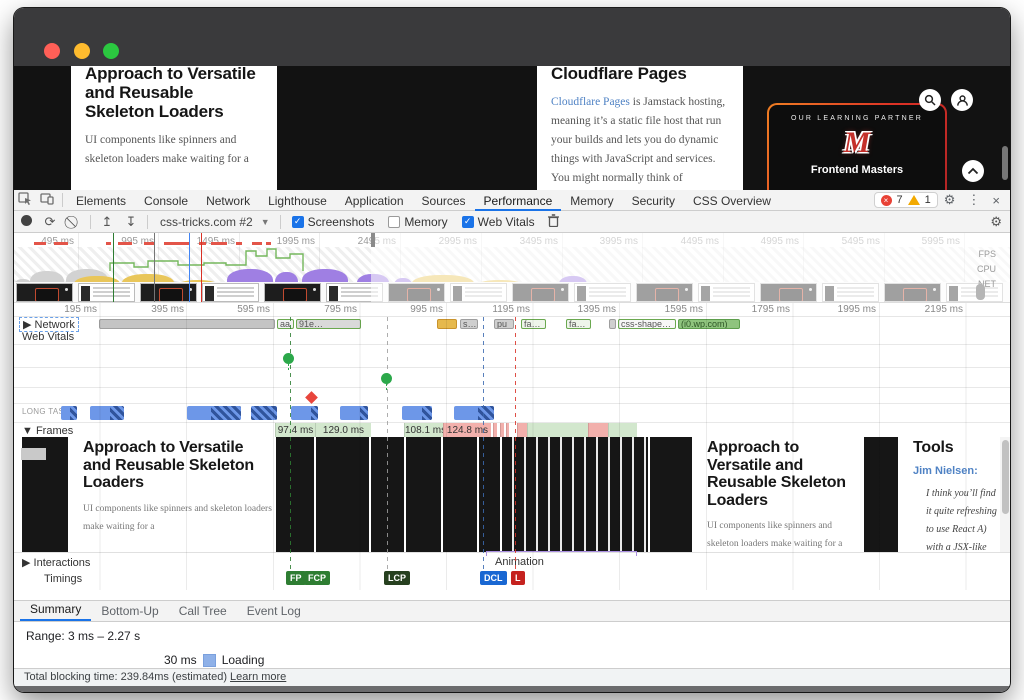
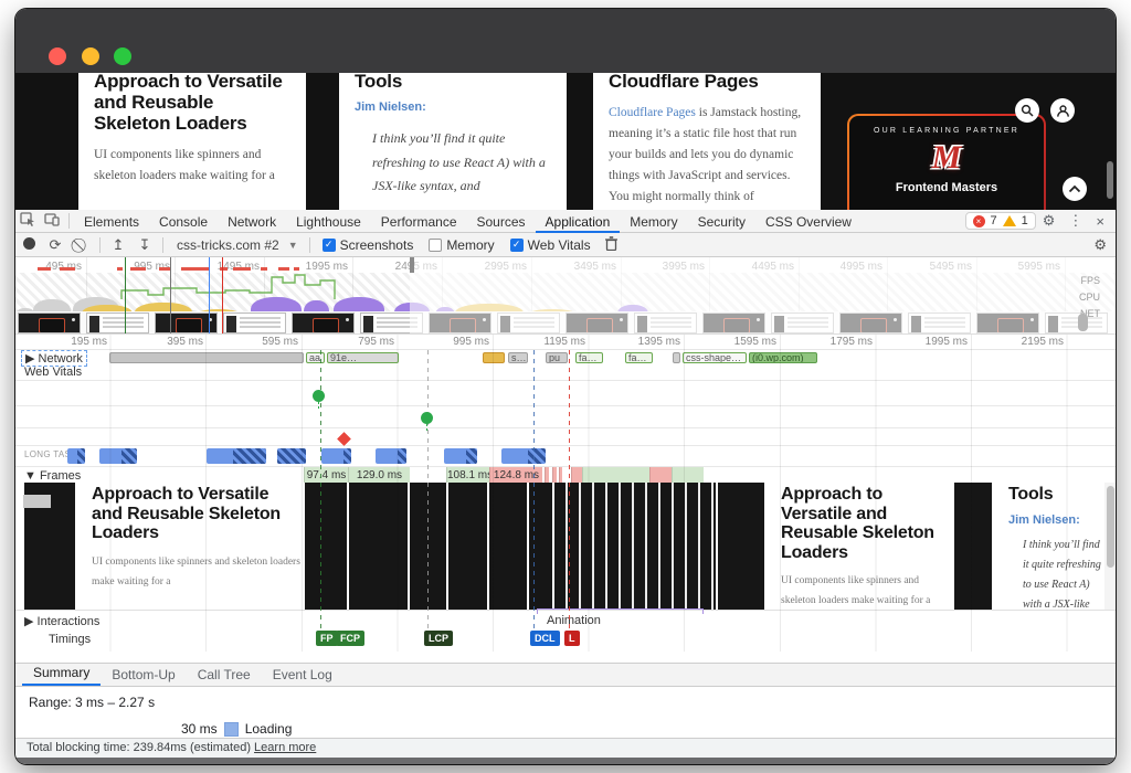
  Approach to Versatile and Reusable Skeleton Loaders
  UI components like spinners and skeleton loaders make waiting for a
+ Tools
+ Jim Nielsen:
+ I think you’ll find it quite refreshing to use React A) with a JSX-like syntax, and
  Cloudflare Pages
  Cloudflare Pages is Jamstack hosting, meaning it’s a static file host that run your builds and lets you do dynamic things with JavaScript and services. You might normally think of
  M
  Frontend Masters
  Elements
  Console
  Network
  Lighthouse
- Application
+ Performance
  Sources
- Performance
+ Application
  Memory
  Security
  CSS Overview
  ×
  7
  1
  ⚙
  ⋮
  ×
  ⟳
  ↥
  ↧
  css-tricks.com #2
  ▼
  Screenshots
  Memory
  Web Vitals
  ⚙
  1995 ms
  245 ms
  2995 ms
  3495 ms
  3995 ms
  4495 ms
  4995 ms
  5495 ms
  5995 ms
  FPS
  CPU
  FP
  FCP
  LCP
  DCL
  L
  Summary
  Bottom-Up
  Call Tree
  Event Log
  Range: 3 ms – 2.27 s
  30 ms
  Loading
  Total blocking time: 239.84ms (estimated) Learn more
